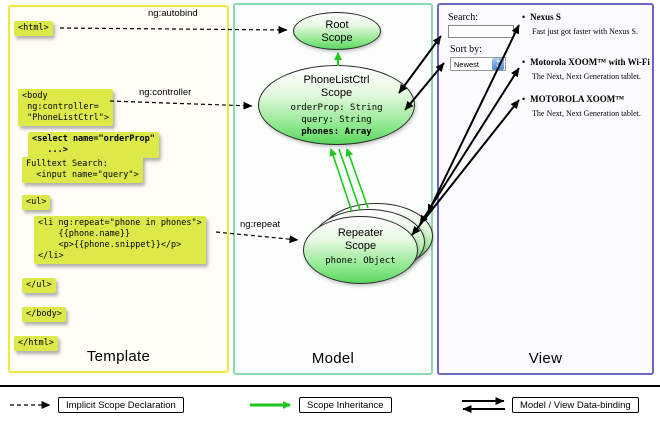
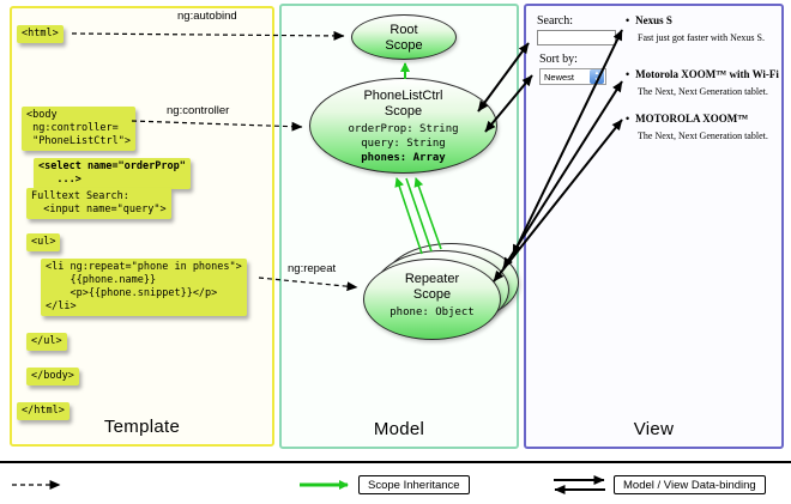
  Template
  Model
  View
  <html>
  <body
  ng:controller=
  "PhoneListCtrl">
  <select name="orderProp"
  ...>
  Fulltext Search:
  <input name="query">
  <ul>
  <li ng:repeat="phone in phones">
  {{phone.name}}
  <p>{{phone.snippet}}</p>
  </li>
  </ul>
  </body>
  </html>
  ng:autobind
  ng:controller
  ng:repeat
  Root
  Scope
  PhoneListCtrl
  Scope
  orderProp: String
  query: String
  phones: Array
  Repeater
  Scope
  phone: Object
  Search:
  Sort by:
  Newest
  • Nexus S
  Fast just got faster with Nexus S.
  • Motorola XOOM™ with Wi-Fi
  The Next, Next Generation tablet.
  • MOTOROLA XOOM™
  The Next, Next Generation tablet.
- Implicit Scope Declaration
  Scope Inheritance
  Model / View Data-binding
